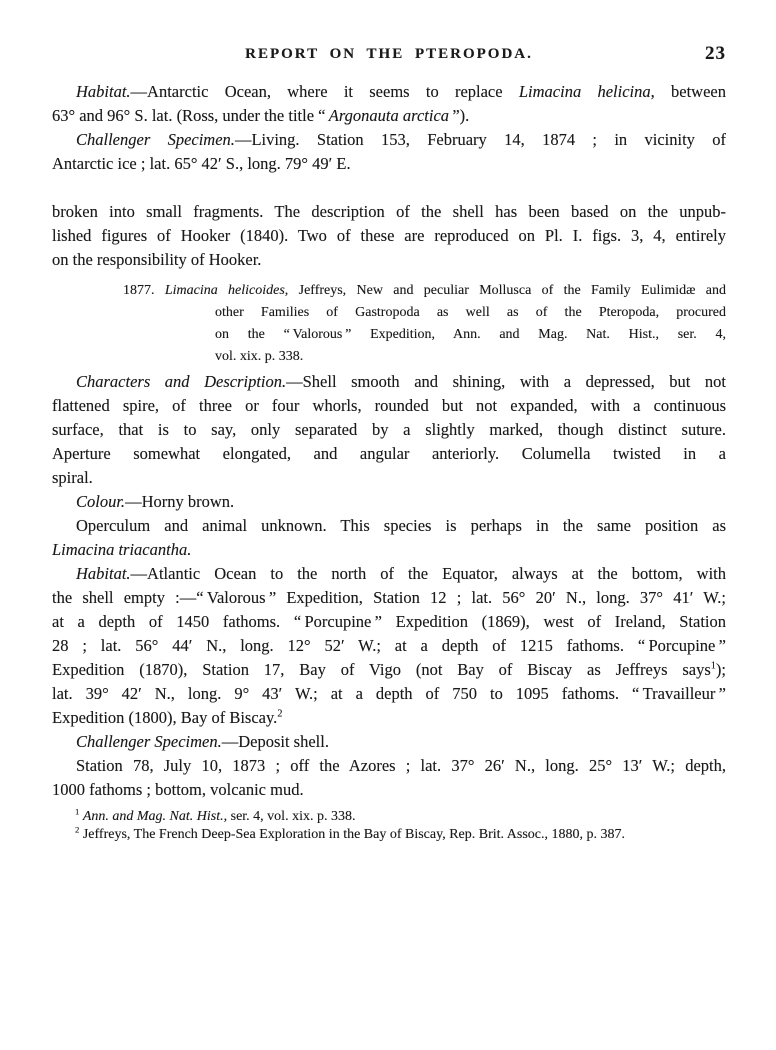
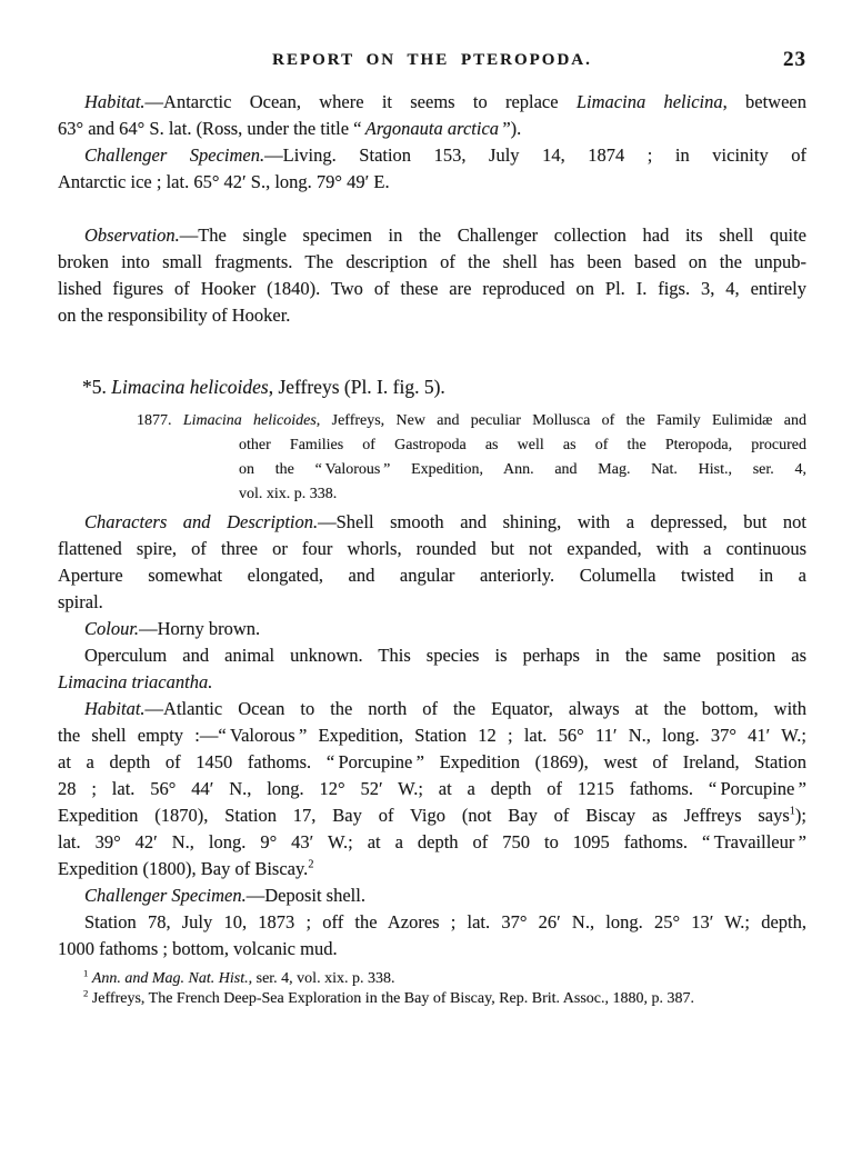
  REPORT ON THE PTEROPODA.
  23
  Habitat.—Antarctic Ocean, where it seems to replace Limacina helicina, between
- 63° and 96° S. lat. (Ross, under the title “ Argonauta arctica ”).
+ 63° and 64° S. lat. (Ross, under the title “ Argonauta arctica ”).
- Challenger Specimen.—Living. Station 153, February 14, 1874 ; in vicinity of
+ Challenger Specimen.—Living. Station 153, July 14, 1874 ; in vicinity of
  Antarctic ice ; lat. 65° 42′ S., long. 79° 49′ E.
+ Observation.—The single specimen in the Challenger collection had its shell quite
  broken into small fragments. The description of the shell has been based on the unpub-
  lished figures of Hooker (1840). Two of these are reproduced on Pl. I. figs. 3, 4, entirely
  on the responsibility of Hooker.
+ *5. Limacina helicoides, Jeffreys (Pl. I. fig. 5).
  1877. Limacina helicoides, Jeffreys, New and peculiar Mollusca of the Family Eulimidæ and
  other Families of Gastropoda as well as of the Pteropoda, procured
  on the “ Valorous ” Expedition, Ann. and Mag. Nat. Hist., ser. 4,
  vol. xix. p. 338.
  Characters and Description.—Shell smooth and shining, with a depressed, but not
  flattened spire, of three or four whorls, rounded but not expanded, with a continuous
- surface, that is to say, only separated by a slightly marked, though distinct suture.
  Aperture somewhat elongated, and angular anteriorly. Columella twisted in a
  spiral.
  Colour.—Horny brown.
  Operculum and animal unknown. This species is perhaps in the same position as
  Limacina triacantha.
  Habitat.—Atlantic Ocean to the north of the Equator, always at the bottom, with
- the shell empty :—“ Valorous ” Expedition, Station 12 ; lat. 56° 20′ N., long. 37° 41′ W.;
+ the shell empty :—“ Valorous ” Expedition, Station 12 ; lat. 56° 11′ N., long. 37° 41′ W.;
  at a depth of 1450 fathoms. “ Porcupine ” Expedition (1869), west of Ireland, Station
  28 ; lat. 56° 44′ N., long. 12° 52′ W.; at a depth of 1215 fathoms. “ Porcupine ”
  Expedition (1870), Station 17, Bay of Vigo (not Bay of Biscay as Jeffreys says1);
  lat. 39° 42′ N., long. 9° 43′ W.; at a depth of 750 to 1095 fathoms. “ Travailleur ”
  Expedition (1800), Bay of Biscay.2
  Challenger Specimen.—Deposit shell.
  Station 78, July 10, 1873 ; off the Azores ; lat. 37° 26′ N., long. 25° 13′ W.; depth,
  1000 fathoms ; bottom, volcanic mud.
  1 Ann. and Mag. Nat. Hist., ser. 4, vol. xix. p. 338.
  2 Jeffreys, The French Deep-Sea Exploration in the Bay of Biscay, Rep. Brit. Assoc., 1880, p. 387.
